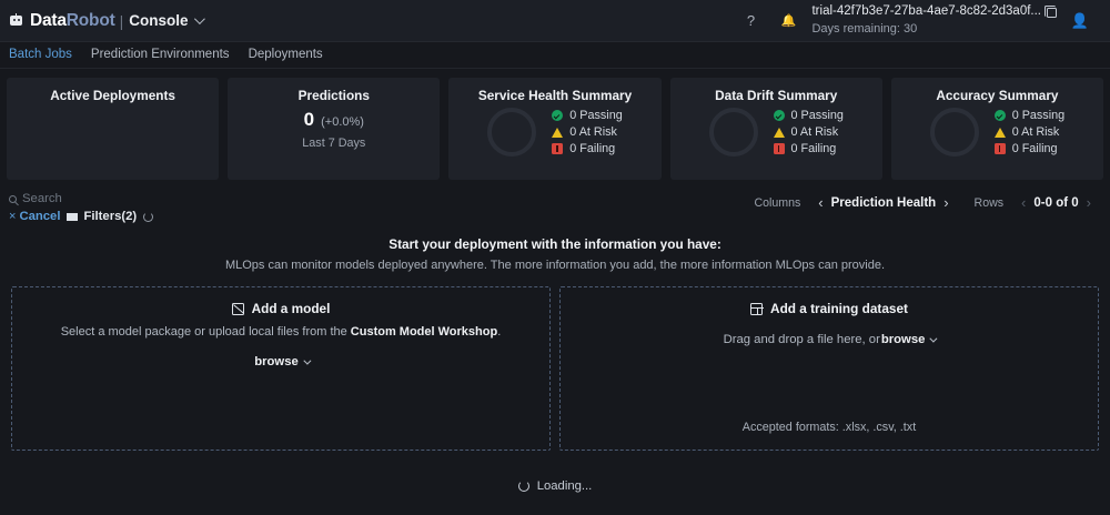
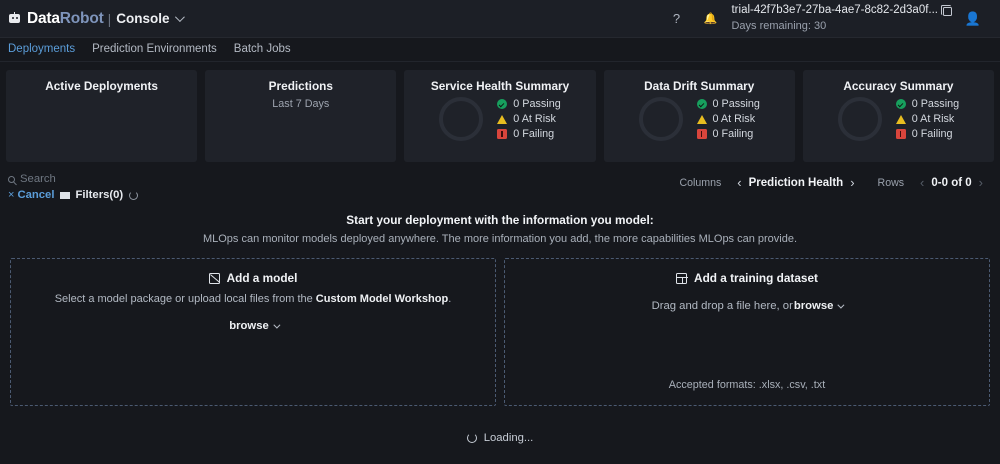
  DataRobot
  |
  Console
  ?
  🔔
  trial-42f7b3e7-27ba-4ae7-8c82-2d3a0f...
  Days remaining: 30
  👤
- Batch Jobs
+ Deployments
  Prediction Environments
- Deployments
+ Batch Jobs
  Active Deployments
  Predictions
- 0
- (+0.0%)
  Last 7 Days
  Service Health Summary
  0 Passing
  0 At Risk
  0 Failing
  Data Drift Summary
  0 Passing
  0 At Risk
  0 Failing
  Accuracy Summary
  0 Passing
  0 At Risk
  0 Failing
  Search
  ×
  Cancel
- Filters(2)
+ Filters(0)
  Columns
  ‹
  Prediction Health
  ›
  Rows
  ‹
  0-0 of 0
  ›
- Start your deployment with the information you have:
+ Start your deployment with the information you model:
- MLOps can monitor models deployed anywhere. The more information you add, the more information MLOps can provide.
+ MLOps can monitor models deployed anywhere. The more information you add, the more capabilities MLOps can provide.
  Add a model
  Select a model package or upload local files from the Custom Model Workshop.
  browse
  Add a training dataset
  Drag and drop a file here, or
  browse
  Accepted formats: .xlsx, .csv, .txt
  Loading...
